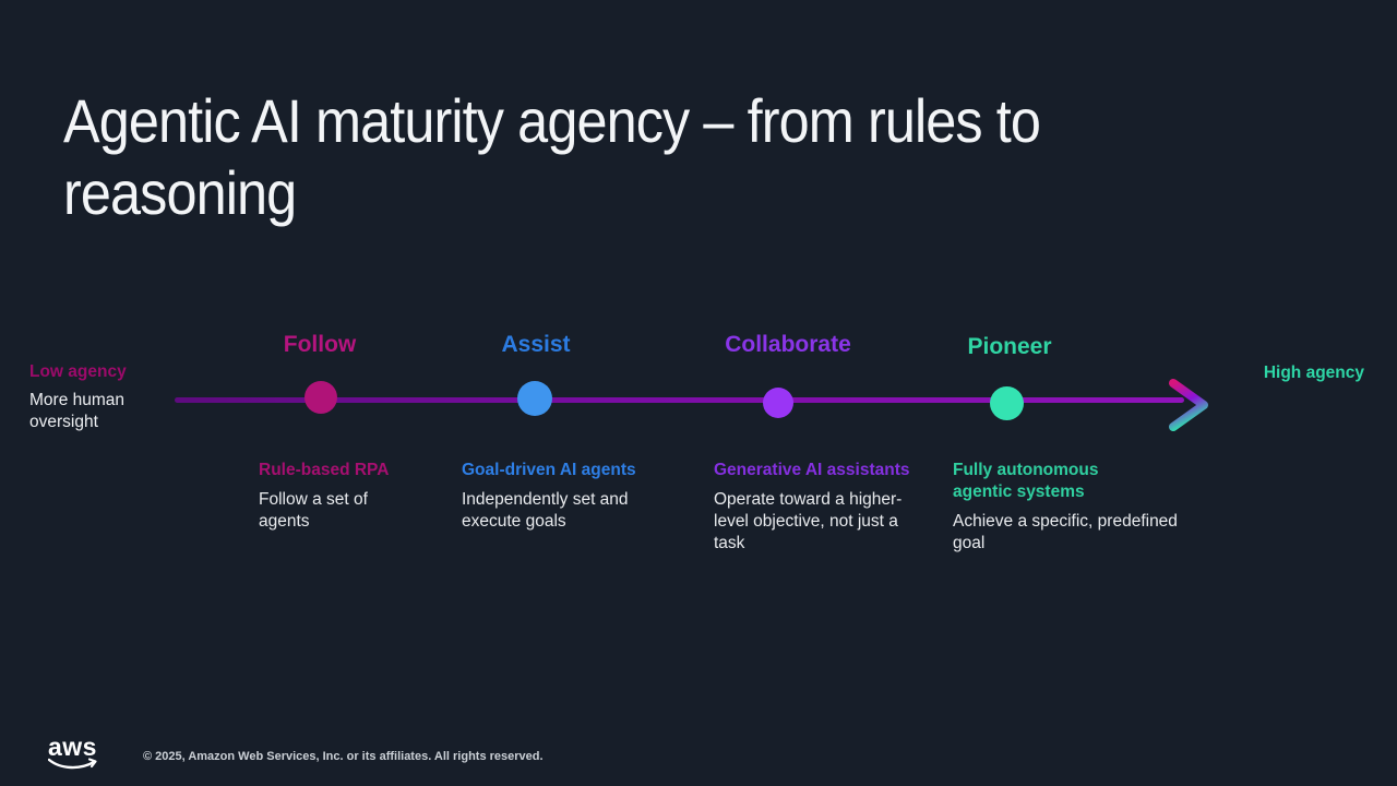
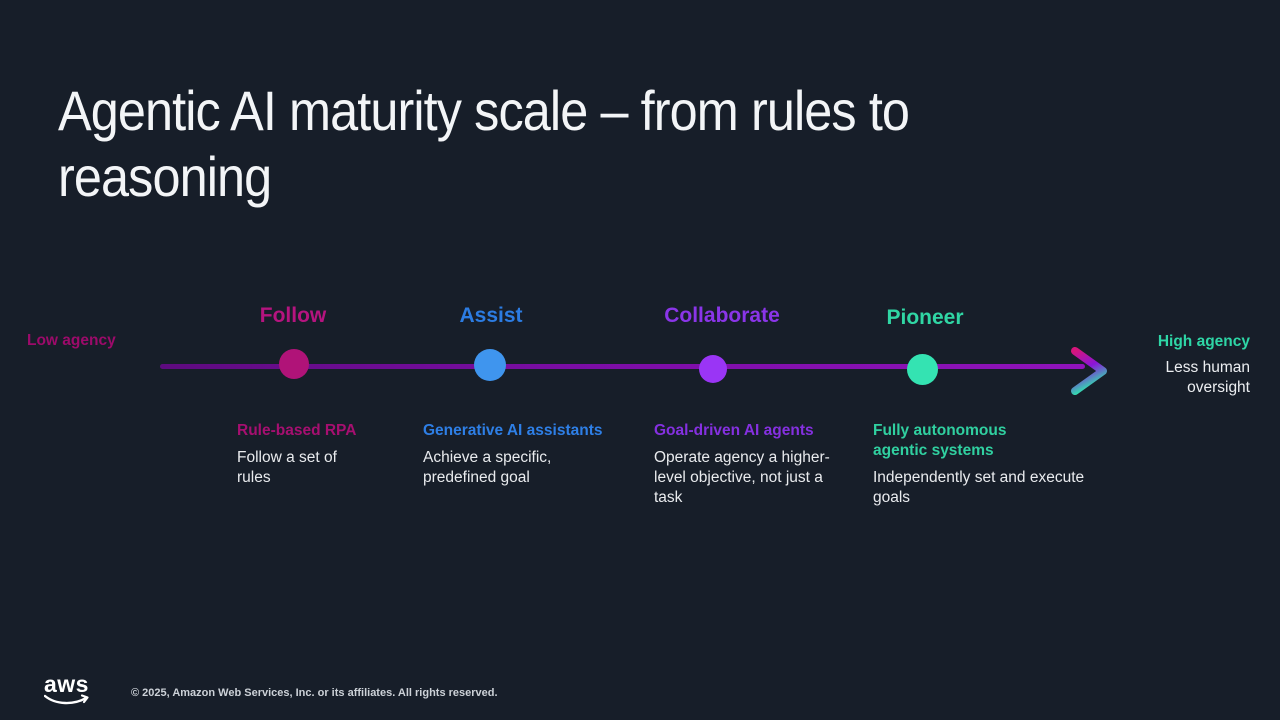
- Agentic AI maturity agency – from rules to
+ Agentic AI maturity scale – from rules to
  reasoning
  Low agency
- More human oversight
  High agency
+ Less human oversight
  Follow
  Assist
  Collaborate
  Pioneer
  Rule-based RPA
- Follow a set of agents
+ Follow a set of rules
- Goal-driven AI agents
+ Generative AI assistants
- Independently set and execute goals
+ Achieve a specific, predefined goal
- Generative AI assistants
+ Goal-driven AI agents
- Operate toward a higher-level objective, not just a task
+ Operate agency a higher-level objective, not just a task
  Fully autonomous agentic systems
- Achieve a specific, predefined goal
+ Independently set and execute goals
  aws
  © 2025, Amazon Web Services, Inc. or its affiliates. All rights reserved.
